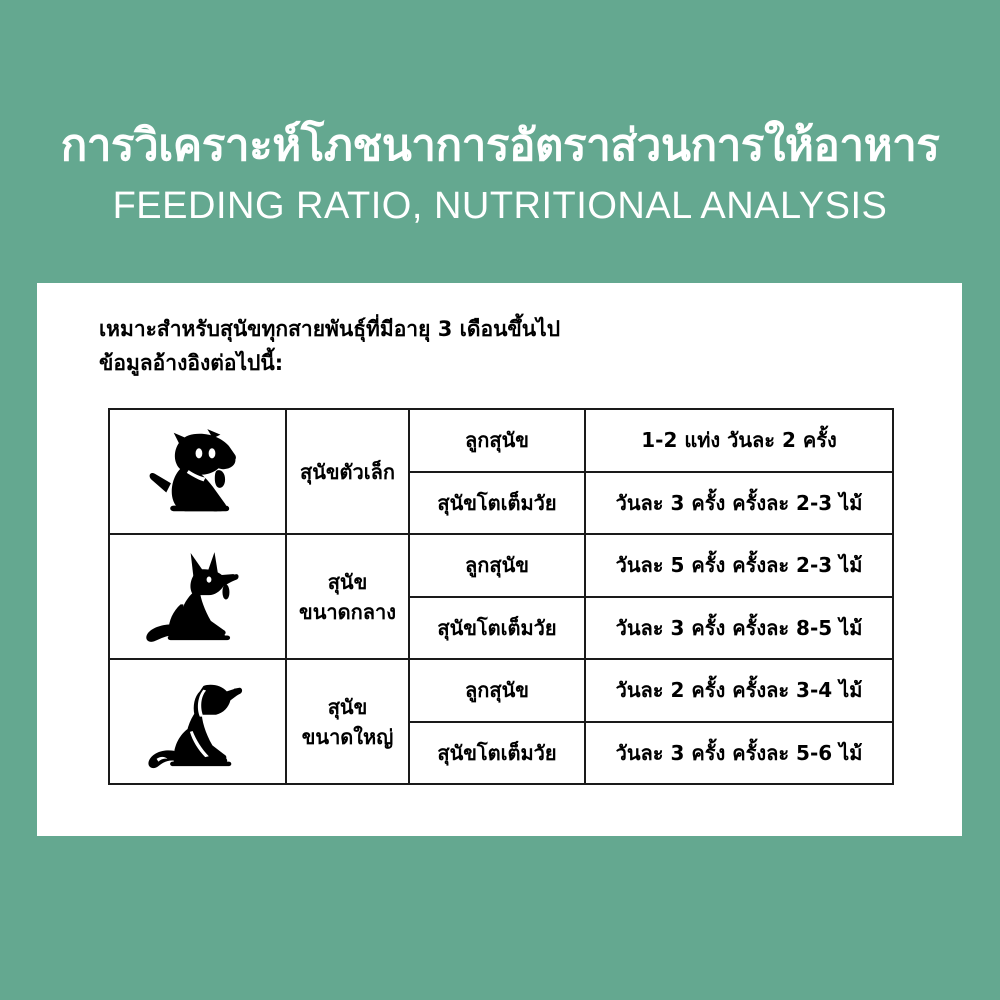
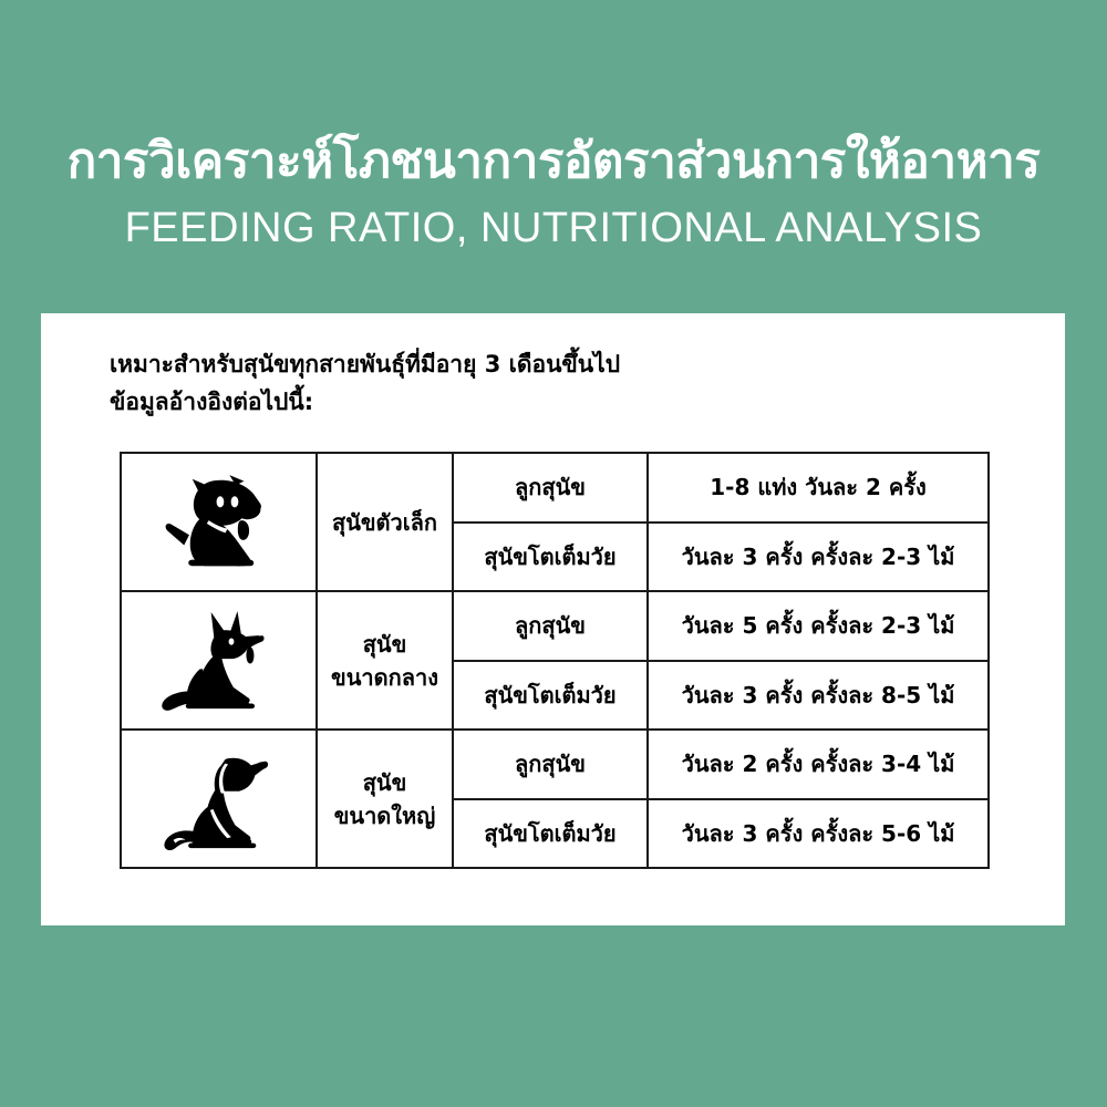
  การวิเคราะห์โภชนาการอัตราส่วนการให้อาหาร
  FEEDING RATIO, NUTRITIONAL ANALYSIS
  เหมาะสำหรับสุนัขทุกสายพันธุ์ที่มีอายุ 3 เดือนขึ้นไป
  ข้อมูลอ้างอิงต่อไปนี้:
- 	สุนัขตัวเล็ก	ลูกสุนัข	1-2 แท่ง วันละ 2 ครั้ง
+ 	สุนัขตัวเล็ก	ลูกสุนัข	1-8 แท่ง วันละ 2 ครั้ง
  สุนัขโตเต็มวัย	วันละ 3 ครั้ง ครั้งละ 2-3 ไม้
  	สุนัข ขนาดกลาง	ลูกสุนัข	วันละ 5 ครั้ง ครั้งละ 2-3 ไม้
  สุนัขโตเต็มวัย	วันละ 3 ครั้ง ครั้งละ 8-5 ไม้
  	สุนัข ขนาดใหญ่	ลูกสุนัข	วันละ 2 ครั้ง ครั้งละ 3-4 ไม้
  สุนัขโตเต็มวัย	วันละ 3 ครั้ง ครั้งละ 5-6 ไม้
